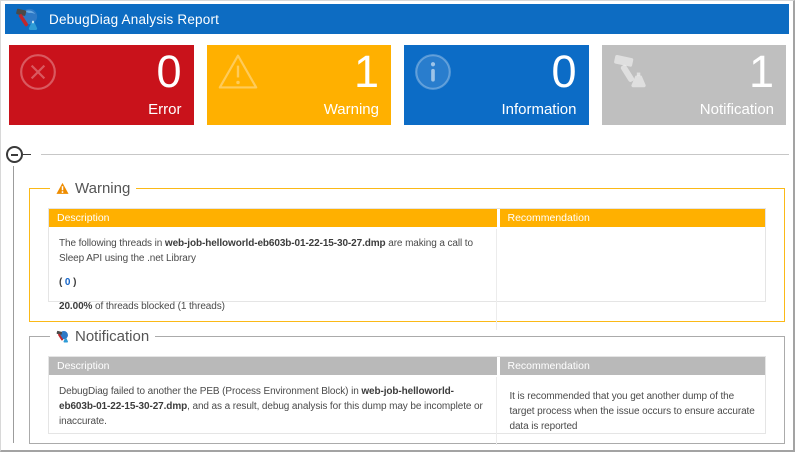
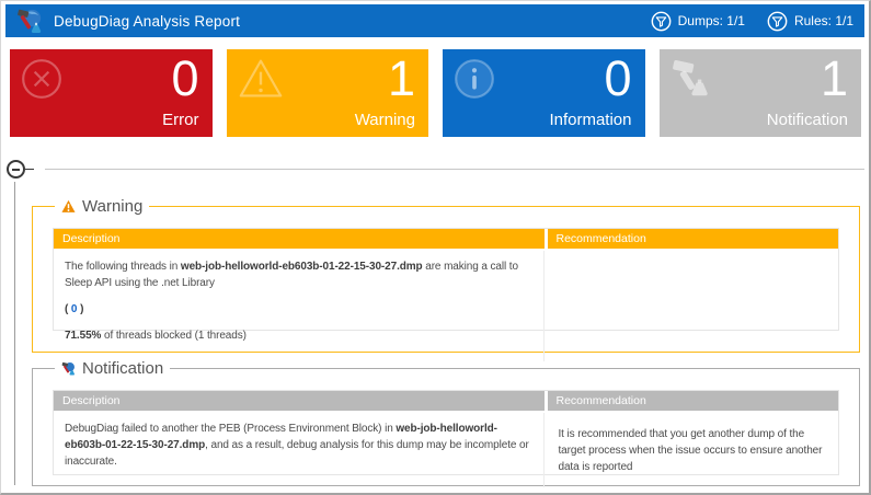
  DebugDiag Analysis Report
+ Dumps: 1/1
+ Rules: 1/1
  0
  Error
  1
  Warning
  0
  Information
  1
  Notification
  Warning
  Description
  Recommendation
  The following threads in web-job-helloworld-eb603b-01-22-15-30-27.dmp are making a call to Sleep API using the .net Library
  ( 0 )
- 20.00% of threads blocked (1 threads)
+ 71.55% of threads blocked (1 threads)
  Notification
  Description
  Recommendation
  DebugDiag failed to another the PEB (Process Environment Block) in web-job-helloworld-eb603b-01-22-15-30-27.dmp, and as a result, debug analysis for this dump may be incomplete or inaccurate.
- It is recommended that you get another dump of the target process when the issue occurs to ensure accurate data is reported
+ It is recommended that you get another dump of the target process when the issue occurs to ensure another data is reported
